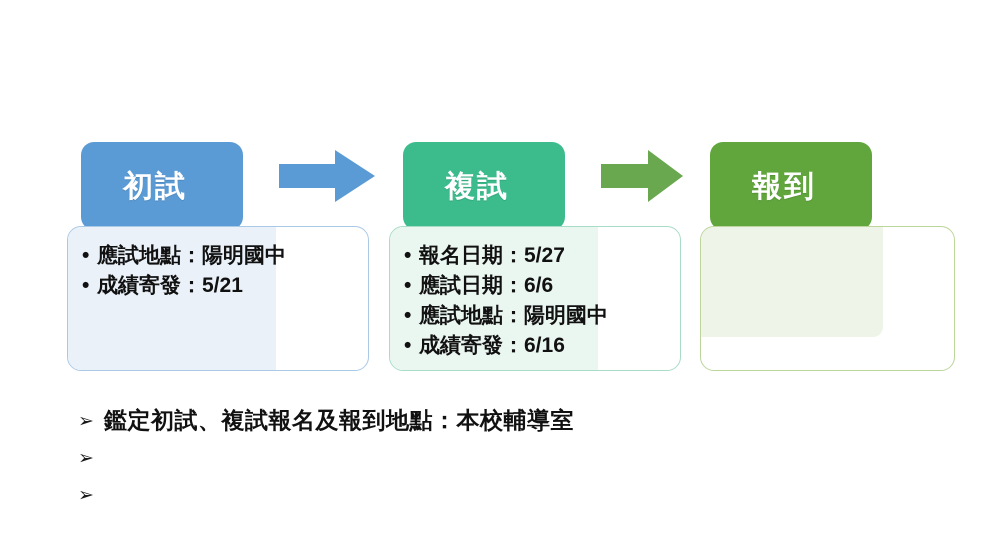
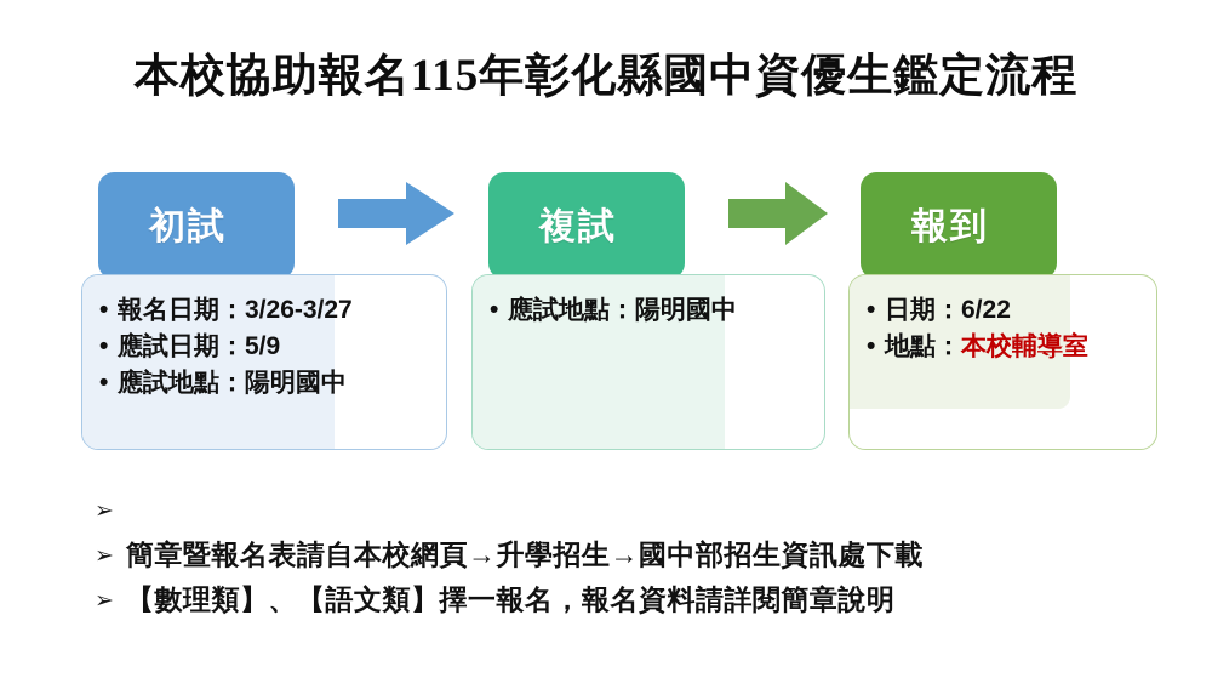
+ 本校協助報名115年彰化縣國中資優生鑑定流程
  初試
+ • 報名日期：3/26-3/27
+ • 應試日期：5/9
  • 應試地點：陽明國中
- • 成績寄發：5/21
  複試
- • 報名日期：5/27
- • 應試日期：6/6
  • 應試地點：陽明國中
- • 成績寄發：6/16
  報到
+ • 日期：6/22
+ • 地點：本校輔導室
  ➢
- 鑑定初試、複試報名及報到地點：本校輔導室
  ➢
+ 簡章暨報名表請自本校網頁→升學招生→國中部招生資訊處下載
  ➢
+ 【數理類】、【語文類】擇一報名，報名資料請詳閱簡章說明
